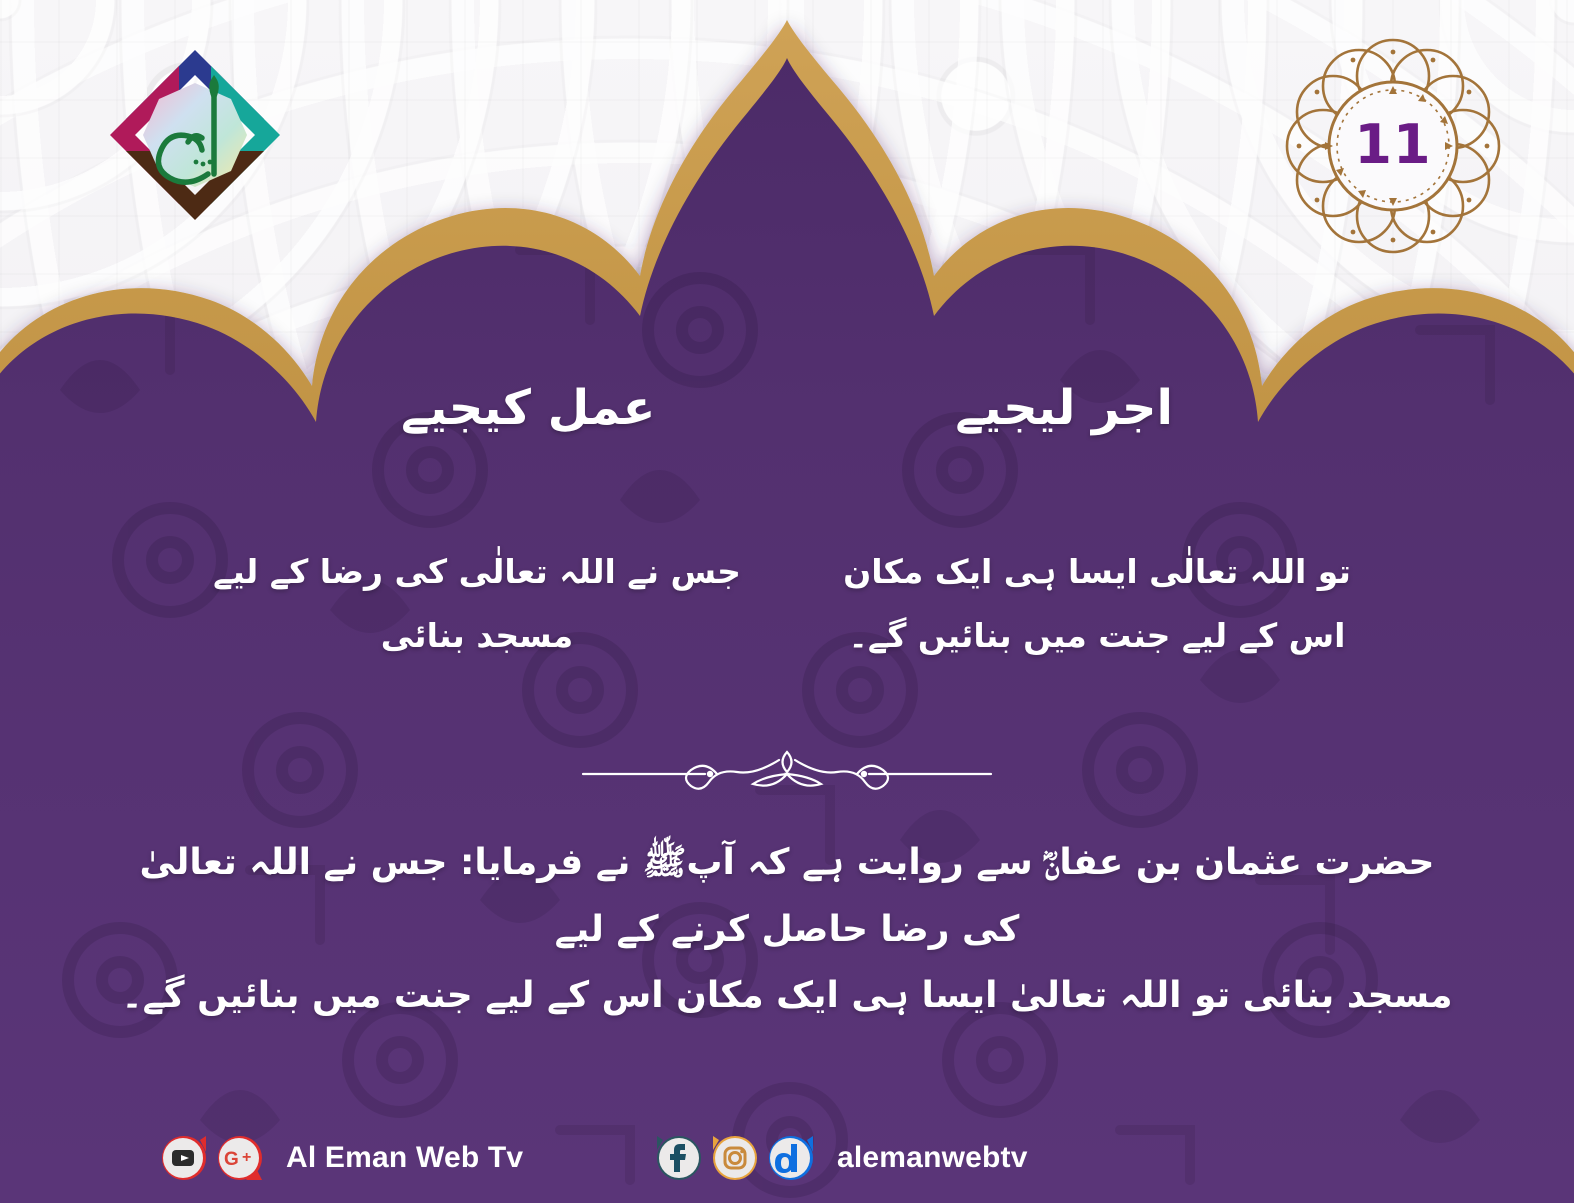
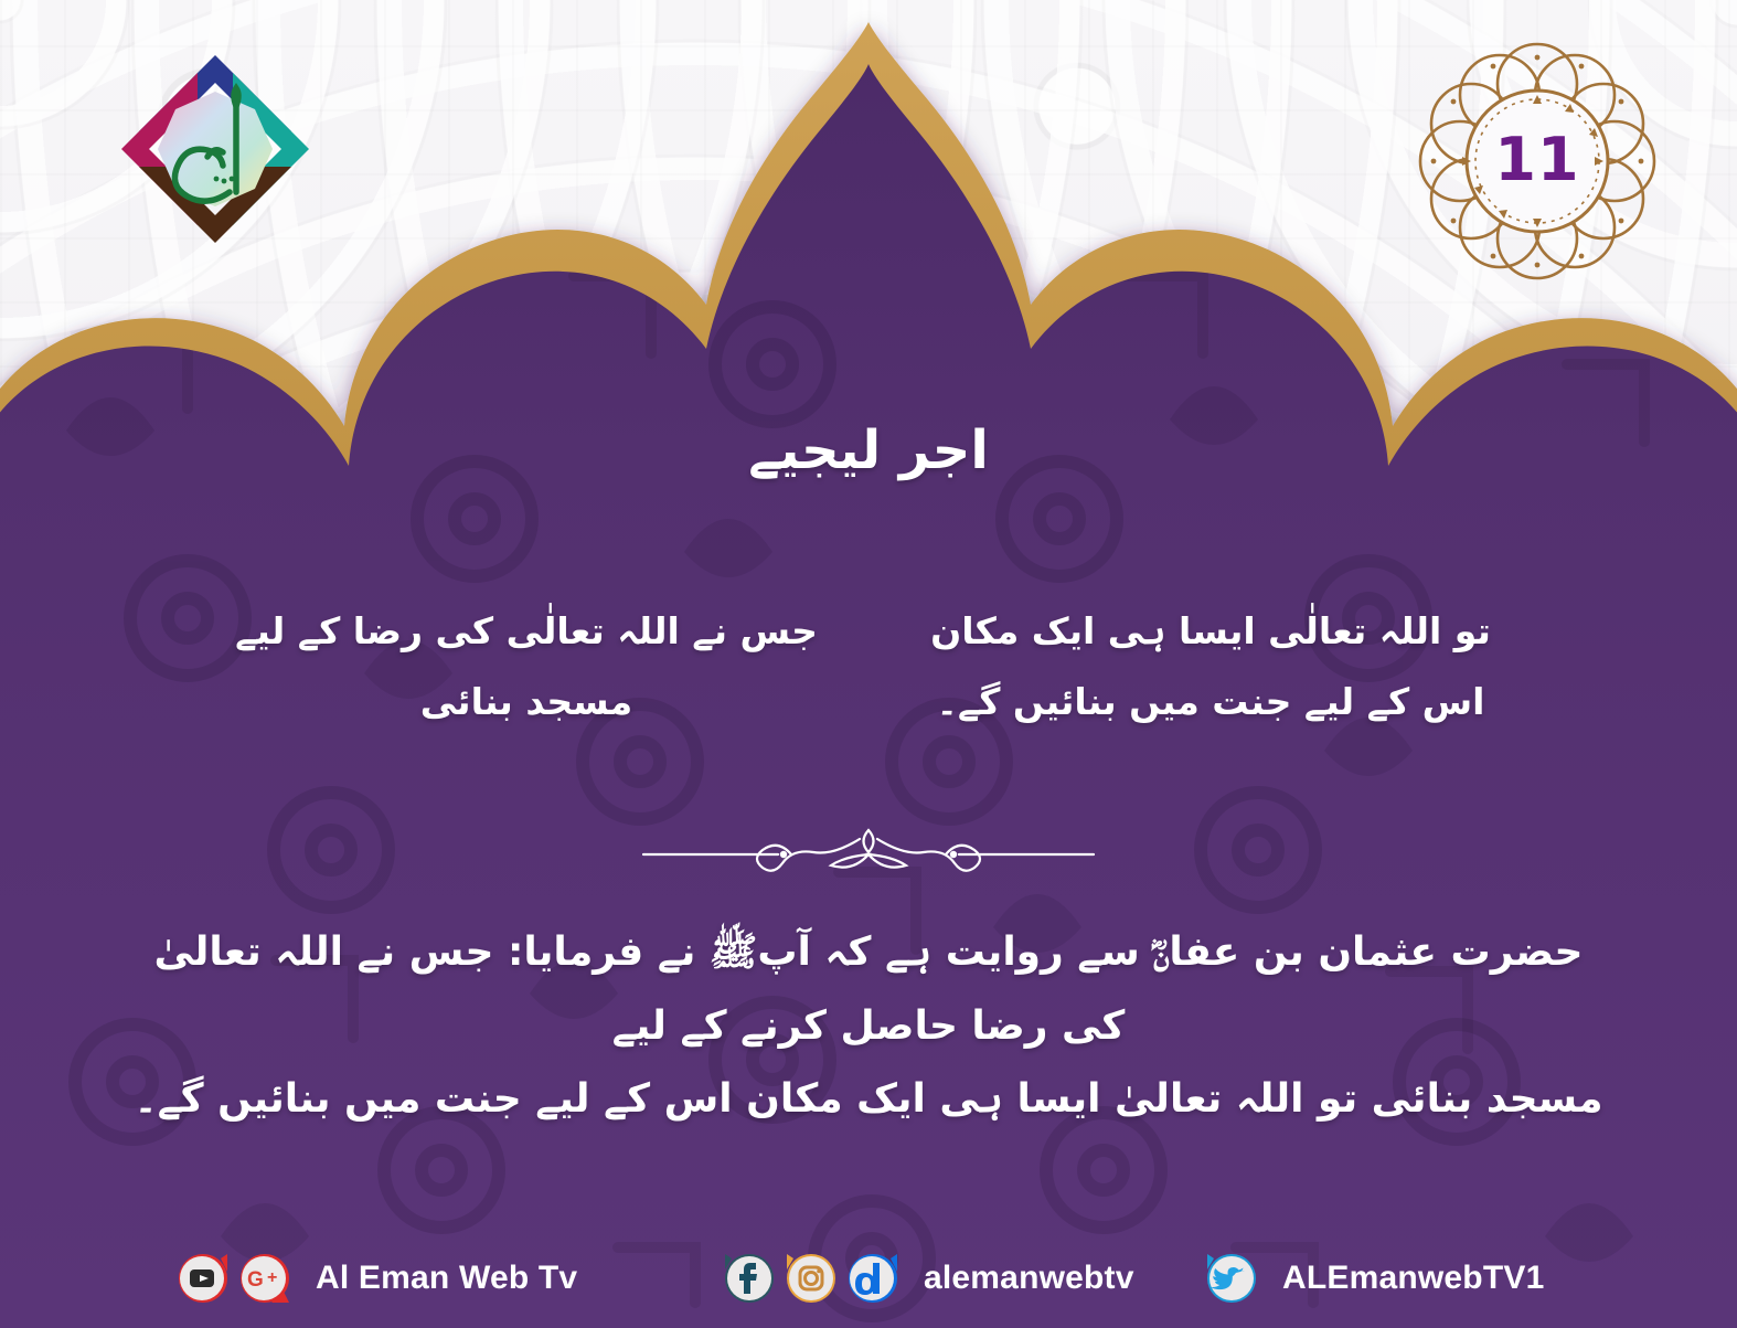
  11
  اجر لیجیے
- عمل کیجیے
  تو اللہ تعالٰی ایسا ہی ایک مکان اس کے لیے جنت میں بنائیں گے۔
  جس نے اللہ تعالٰی کی رضا کے لیے مسجد بنائی
  حضرت عثمان بن عفانؓ سے روایت ہے کہ آپﷺ نے فرمایا: جس نے اللہ تعالیٰ کی رضا حاصل کرنے کے لیے
  مسجد بنائی تو اللہ تعالیٰ ایسا ہی ایک مکان اس کے لیے جنت میں بنائیں گے۔
  G
  +
  Al Eman Web Tv
  alemanwebtv
+ ALEmanwebTV1
